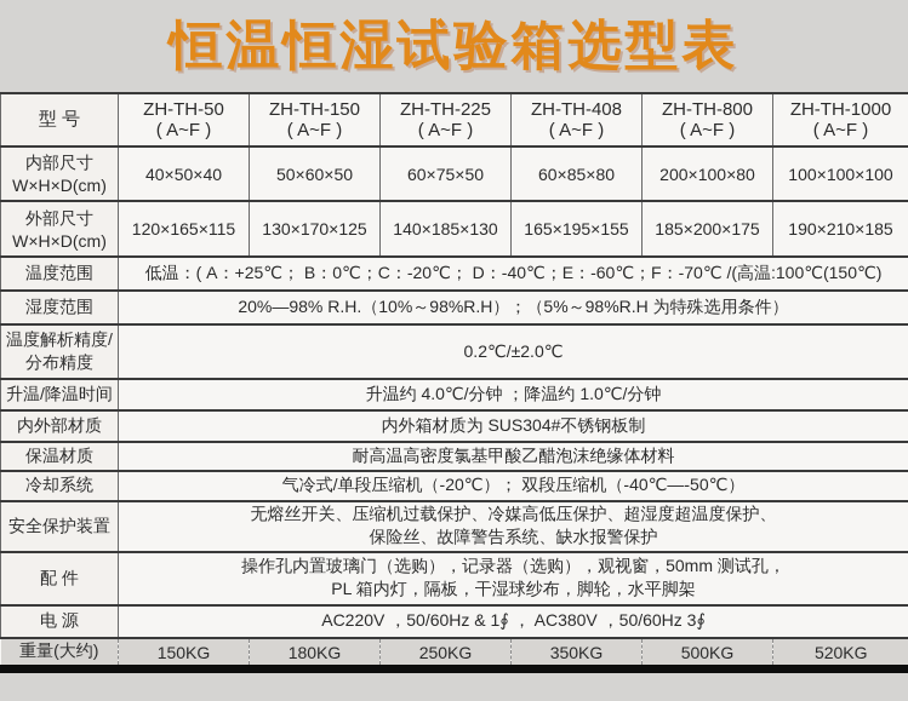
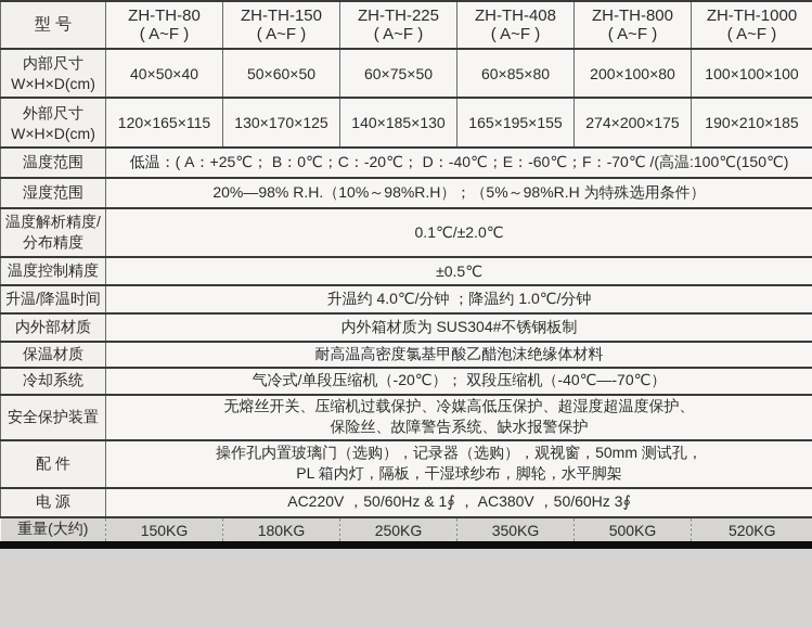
- 恒温恒湿试验箱选型表
- 型 号	ZH-TH-50 ( A~F )	ZH-TH-150 ( A~F )	ZH-TH-225 ( A~F )	ZH-TH-408 ( A~F )	ZH-TH-800 ( A~F )	ZH-TH-1000 ( A~F )
+ 型 号	ZH-TH-80 ( A~F )	ZH-TH-150 ( A~F )	ZH-TH-225 ( A~F )	ZH-TH-408 ( A~F )	ZH-TH-800 ( A~F )	ZH-TH-1000 ( A~F )
  内部尺寸 W×H×D(cm)	40×50×40	50×60×50	60×75×50	60×85×80	200×100×80	100×100×100
- 外部尺寸 W×H×D(cm)	120×165×115	130×170×125	140×185×130	165×195×155	185×200×175	190×210×185
+ 外部尺寸 W×H×D(cm)	120×165×115	130×170×125	140×185×130	165×195×155	274×200×175	190×210×185
  温度范围	低温：( A：+25℃； B：0℃；C：-20℃； D：-40℃；E：-60℃；F：-70℃ /(高温:100℃(150℃)
  湿度范围	20%—98% R.H.（10%～98%R.H）；（5%～98%R.H 为特殊选用条件）
- 温度解析精度/ 分布精度	0.2℃/±2.0℃
+ 温度解析精度/ 分布精度	0.1℃/±2.0℃
+ 温度控制精度	±0.5℃
  升温/降温时间	升温约 4.0℃/分钟 ；降温约 1.0℃/分钟
  内外部材质	内外箱材质为 SUS304#不锈钢板制
  保温材质	耐高温高密度氯基甲酸乙醋泡沫绝缘体材料
- 冷却系统	气冷式/单段压缩机（-20℃）； 双段压缩机（-40℃—-50℃）
+ 冷却系统	气冷式/单段压缩机（-20℃）； 双段压缩机（-40℃—-70℃）
  安全保护装置	无熔丝开关、压缩机过载保护、冷媒高低压保护、超湿度超温度保护、 保险丝、故障警告系统、缺水报警保护
  配 件	操作孔内置玻璃门（选购），记录器（选购），观视窗，50mm 测试孔， PL 箱内灯，隔板，干湿球纱布，脚轮，水平脚架
  电 源	AC220V ，50/60Hz & 1∮ ， AC380V ，50/60Hz 3∮
  重量(大约)	150KG	180KG	250KG	350KG	500KG	520KG
